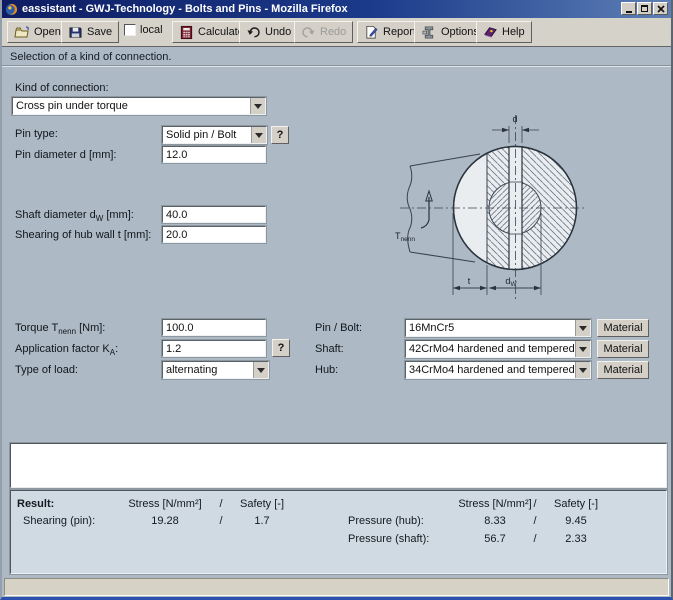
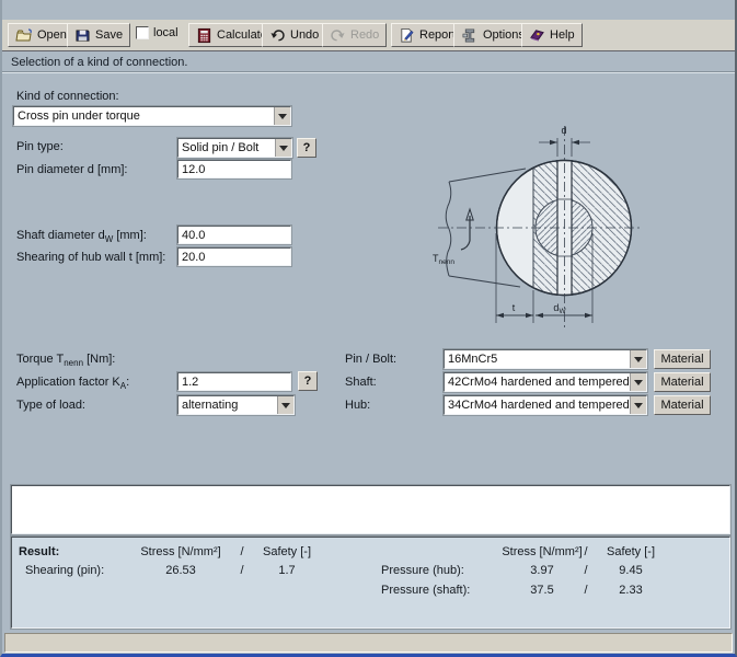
- eassistant - GWJ-Technology - Bolts and Pins - Mozilla Firefox
  Open
  Save
  local
  Calculat
  Undo
  Redo
  Repor
  Option
  Help
  Selection of a kind of connection.
  Kind of connection:
  Cross pin under torque
  Pin type:
  Solid pin / Bolt
  ?
  Pin diameter d [mm]:
  12.0
  Shaft diameter dW [mm]:
  40.0
  Shearing of hub wall t [mm]:
  20.0
  d
  t
  Torque Tnenn [Nm]:
- 100.0
  Application factor KA:
  1.2
  ?
  Type of load:
  alternating
  Pin / Bolt:
  16MnCr5
  Material
  Shaft:
  42CrMo4 hardened and tempered
  Material
  Hub:
  34CrMo4 hardened and tempered
  Material
  Result:
  Stress [N/mm²]
  /
  Safety [-]
  Stress [N/mm²]
  /
  Safety [-]
  Shearing (pin):
- 19.28
+ 26.53
  /
  1.7
  Pressure (hub):
- 8.33
+ 3.97
  /
  9.45
  Pressure (shaft):
- 56.7
+ 37.5
  /
  2.33
